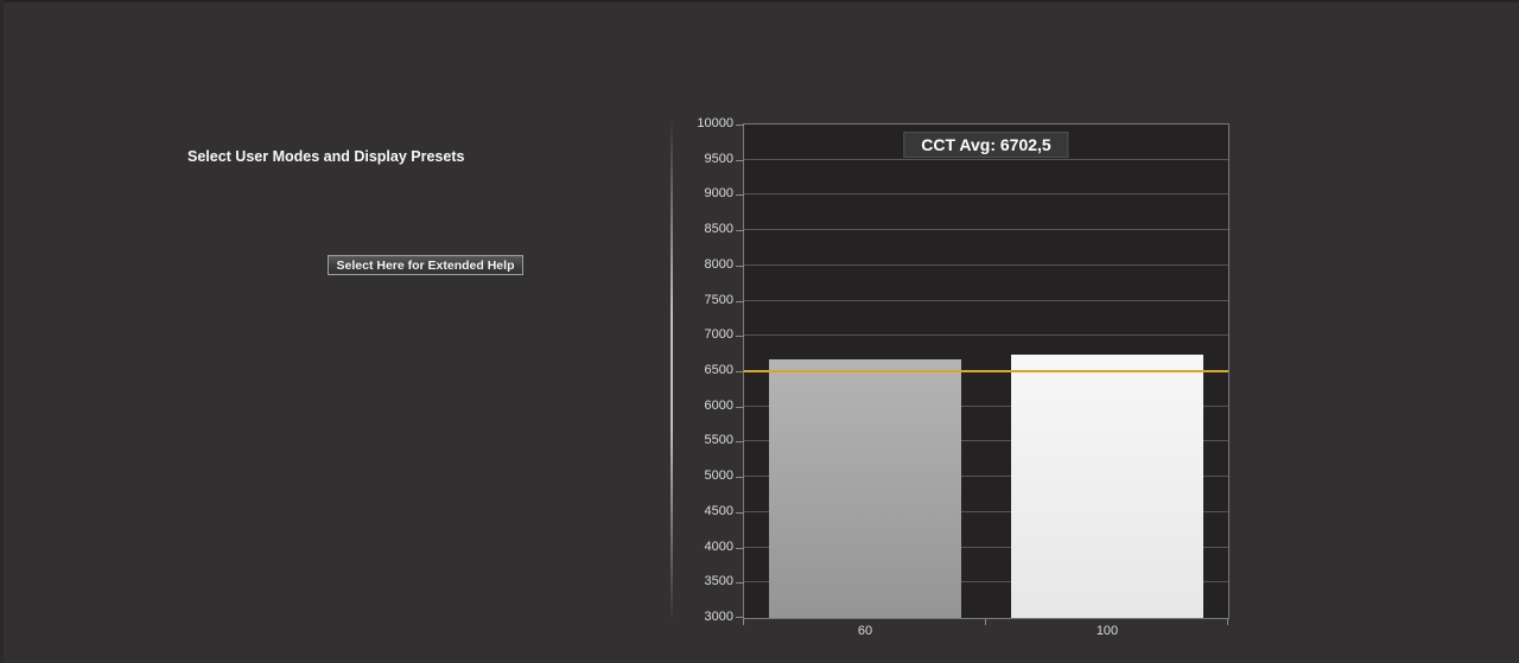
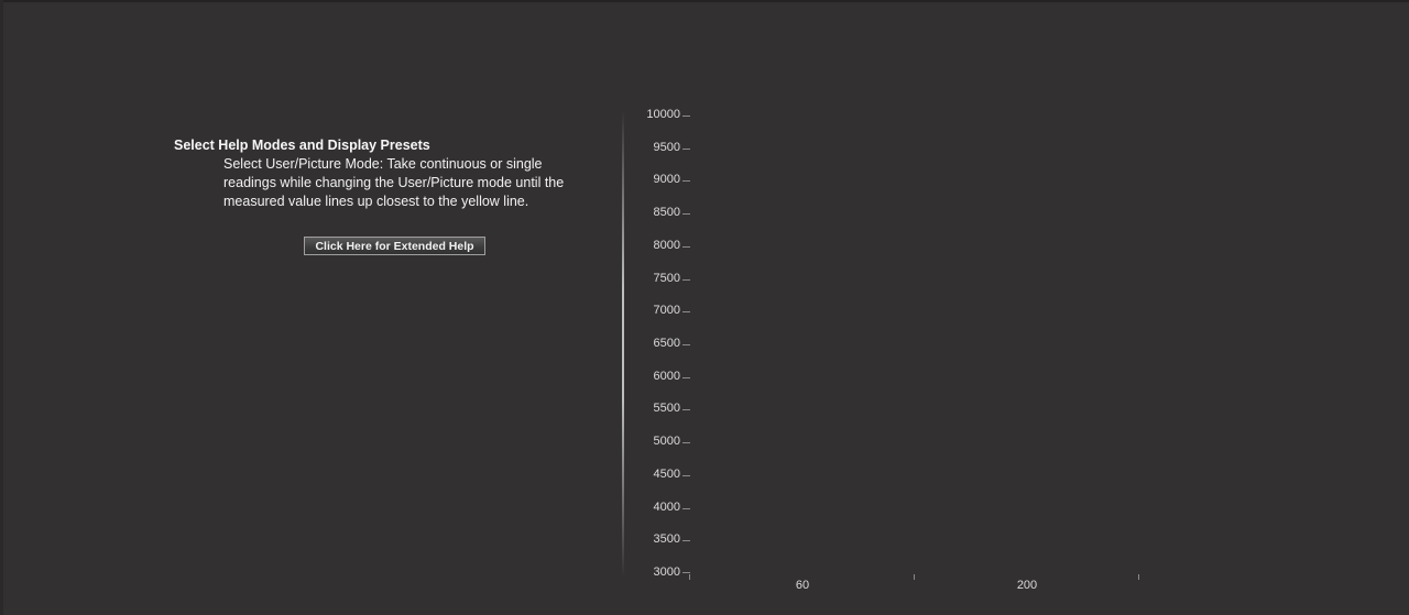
- Select User Modes and Display Presets
+ Select Help Modes and Display Presets
+ Select User/Picture Mode: Take continuous or single
+ readings while changing the User/Picture mode until the
+ measured value lines up closest to the yellow line.
- Select Here for Extended Help
+ Click Here for Extended Help
- CCT Avg: 6702,5
  3000
  3500
  4000
  4500
  5000
  5500
  6000
  6500
  7000
  7500
  8000
  8500
  9000
  9500
  10000
  60
- 100
+ 200
